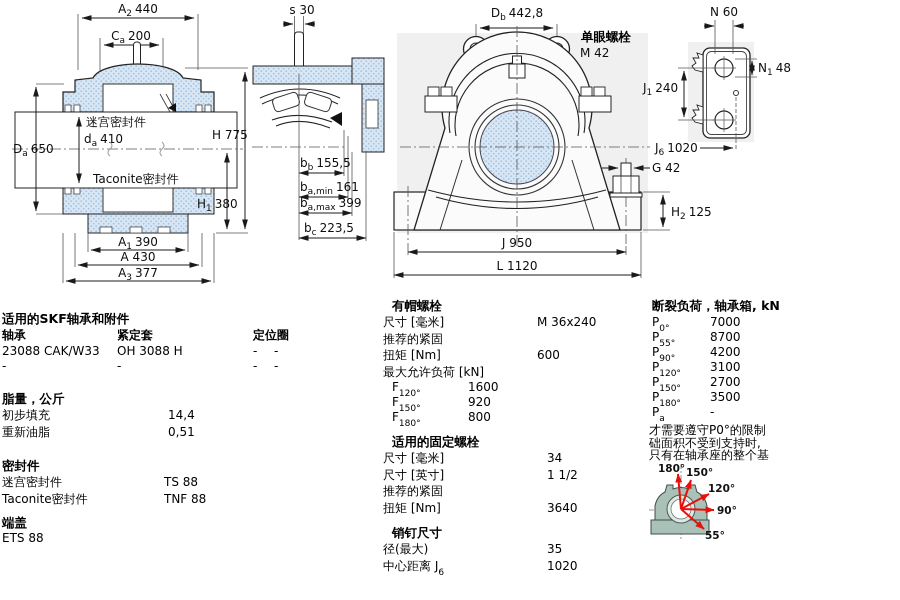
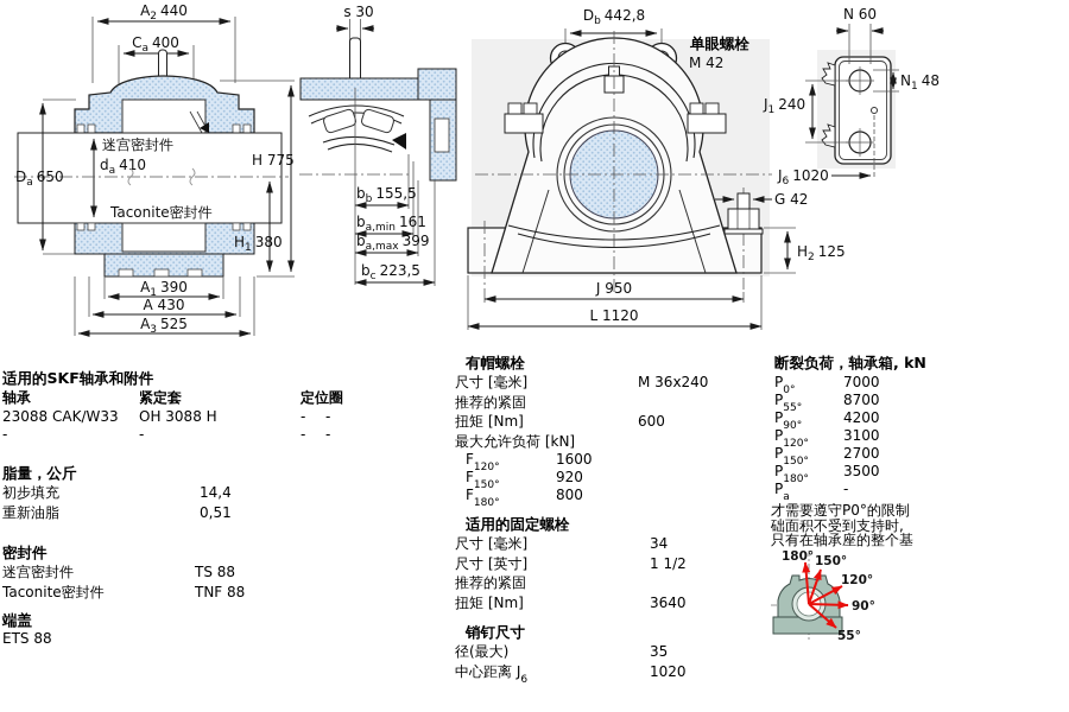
  A2 440
- Ca 200
+ Ca 400
  迷宫密封件
  da 410
  Taconite密封件
  Da 650
  H 775
  H1 380
  A1 390
  A 430
- A3 377
+ A3 525
  s 30
  bb 155,5
  ba,min 161
  ba,max 399
  bc 223,5
  Db 442,8
  单眼螺栓
  M 42
  G 42
  H2 125
  J 950
  L 1120
  N 60
  N1 48
  J1 240
  J6 1020
  适用的SKF轴承和附件
  轴承
  紧定套
  定位圈
  23088 CAK/W33
  OH 3088 H
  -
  -
  -
  -
  -
  -
  脂量，公斤
  初步填充
  14,4
  重新油脂
  0,51
  密封件
  迷宫密封件
  TS 88
  Taconite密封件
  TNF 88
  端盖
  ETS 88
  有帽螺栓
  尺寸 [毫米]
  M 36x240
  推荐的紧固
  扭矩 [Nm]
  600
  最大允许负荷 [kN]
  F120°
  1600
  F150°
  920
  F180°
  800
  适用的固定螺栓
  尺寸 [毫米]
  34
  尺寸 [英寸]
  1 1/2
  推荐的紧固
  扭矩 [Nm]
  3640
  销钉尺寸
  径(最大)
  35
  中心距离 J6
  1020
  断裂负荷，轴承箱, kN
  P0°
  7000
  P55°
  8700
  P90°
  4200
  P120°
  3100
  P150°
  2700
  P180°
  3500
  Pa
  -
  才需要遵守P0°的限制
  础面积不受到支持时,
  只有在轴承座的整个基
  180°
  150°
  120°
  90°
  55°
